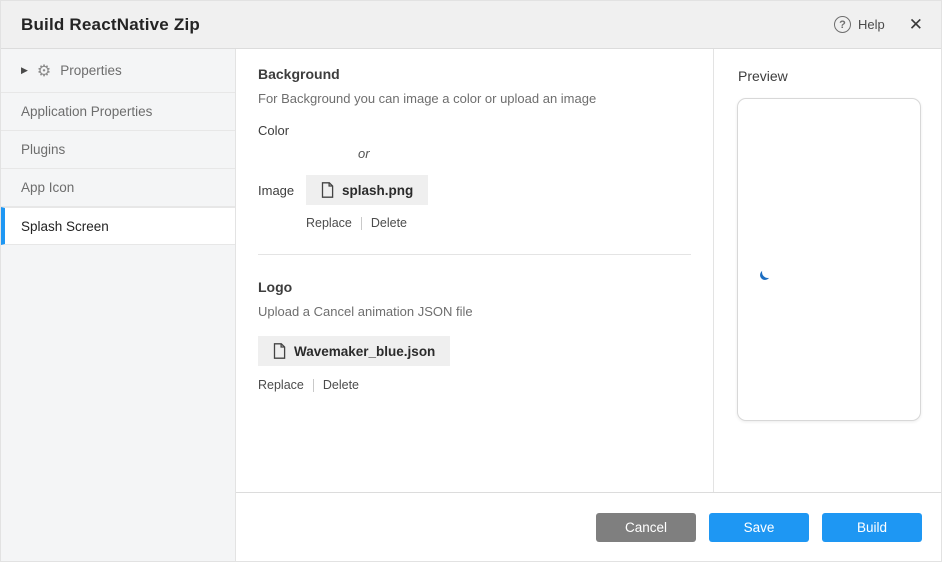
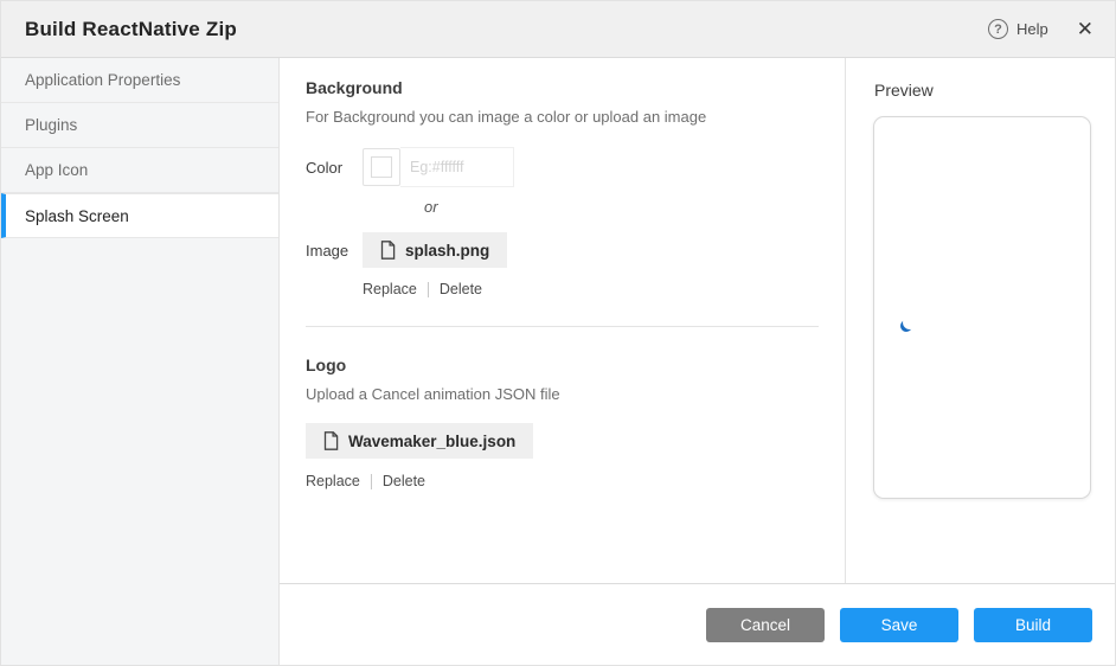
  Build ReactNative Zip
  ?
  Help
  ✕
- ▶
- ⚙
- Properties
  Application Properties
  Plugins
  App Icon
  Splash Screen
  Background
  For Background you can image a color or upload an image
  Color
+ Eg:#ffffff
  or
  Image
  splash.png
  Replace
  Delete
  Logo
  Upload a Cancel animation JSON file
  Wavemaker_blue.json
  Replace
  Delete
  Preview
  Cancel
  Save
  Build
